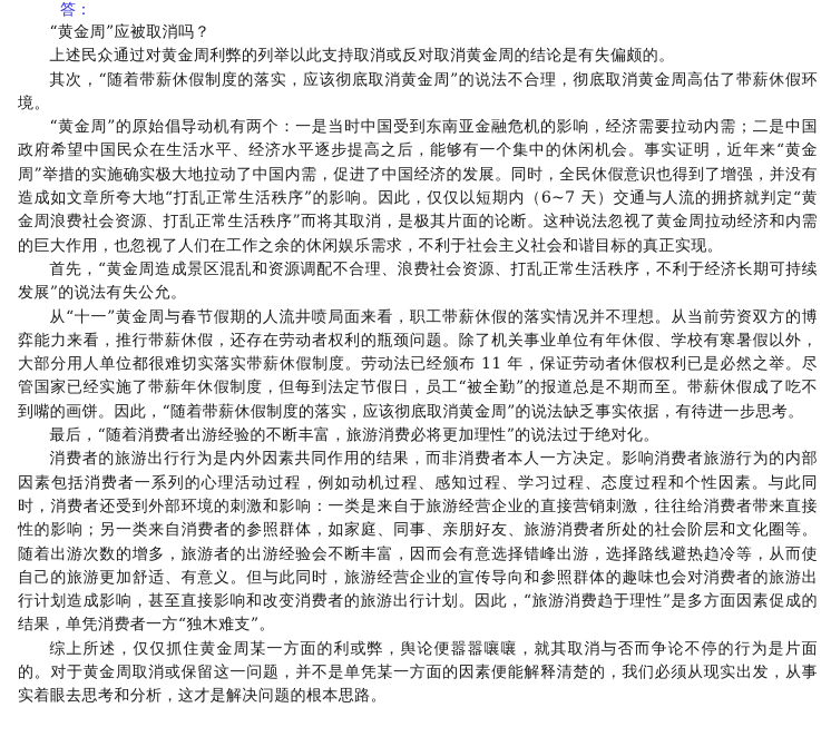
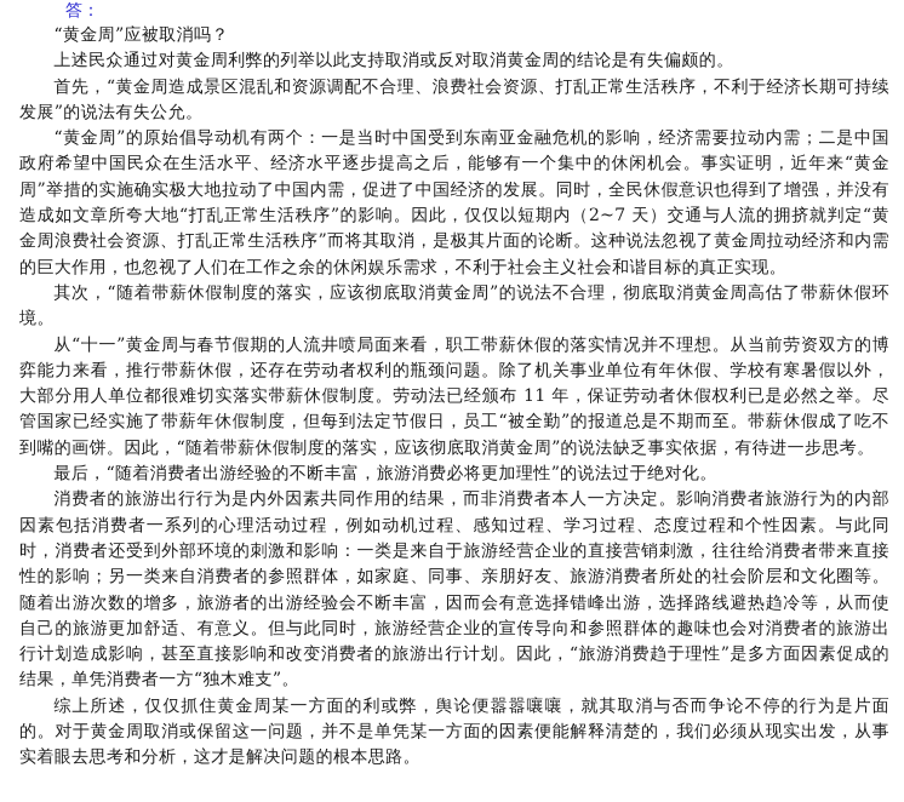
  答：
  “黄金周”应被取消吗？
  上述民众通过对黄金周利弊的列举以此支持取消或反对取消黄金周的结论是有失偏颇的。
- 其次，“随着带薪休假制度的落实，应该彻底取消黄金周”的说法不合理，彻底取消黄金周高估了带薪休假环境。
+ 首先，“黄金周造成景区混乱和资源调配不合理、浪费社会资源、打乱正常生活秩序，不利于经济长期可持续发展”的说法有失公允。
- “黄金周”的原始倡导动机有两个：一是当时中国受到东南亚金融危机的影响，经济需要拉动内需；二是中国政府希望中国民众在生活水平、经济水平逐步提高之后，能够有一个集中的休闲机会。事实证明，近年来“黄金周”举措的实施确实极大地拉动了中国内需，促进了中国经济的发展。同时，全民休假意识也得到了增强，并没有造成如文章所夸大地“打乱正常生活秩序”的影响。因此，仅仅以短期内（6~7 天）交通与人流的拥挤就判定“黄金周浪费社会资源、打乱正常生活秩序”而将其取消，是极其片面的论断。这种说法忽视了黄金周拉动经济和内需的巨大作用，也忽视了人们在工作之余的休闲娱乐需求，不利于社会主义社会和谐目标的真正实现。
+ “黄金周”的原始倡导动机有两个：一是当时中国受到东南亚金融危机的影响，经济需要拉动内需；二是中国政府希望中国民众在生活水平、经济水平逐步提高之后，能够有一个集中的休闲机会。事实证明，近年来“黄金周”举措的实施确实极大地拉动了中国内需，促进了中国经济的发展。同时，全民休假意识也得到了增强，并没有造成如文章所夸大地“打乱正常生活秩序”的影响。因此，仅仅以短期内（2~7 天）交通与人流的拥挤就判定“黄金周浪费社会资源、打乱正常生活秩序”而将其取消，是极其片面的论断。这种说法忽视了黄金周拉动经济和内需的巨大作用，也忽视了人们在工作之余的休闲娱乐需求，不利于社会主义社会和谐目标的真正实现。
- 首先，“黄金周造成景区混乱和资源调配不合理、浪费社会资源、打乱正常生活秩序，不利于经济长期可持续发展”的说法有失公允。
+ 其次，“随着带薪休假制度的落实，应该彻底取消黄金周”的说法不合理，彻底取消黄金周高估了带薪休假环境。
  从“十一”黄金周与春节假期的人流井喷局面来看，职工带薪休假的落实情况并不理想。从当前劳资双方的博弈能力来看，推行带薪休假，还存在劳动者权利的瓶颈问题。除了机关事业单位有年休假、学校有寒暑假以外，大部分用人单位都很难切实落实带薪休假制度。劳动法已经颁布 11 年，保证劳动者休假权利已是必然之举。尽管国家已经实施了带薪年休假制度，但每到法定节假日，员工“被全勤”的报道总是不期而至。带薪休假成了吃不到嘴的画饼。因此，“随着带薪休假制度的落实，应该彻底取消黄金周”的说法缺乏事实依据，有待进一步思考。
  最后，“随着消费者出游经验的不断丰富，旅游消费必将更加理性”的说法过于绝对化。
  消费者的旅游出行行为是内外因素共同作用的结果，而非消费者本人一方决定。影响消费者旅游行为的内部因素包括消费者一系列的心理活动过程，例如动机过程、感知过程、学习过程、态度过程和个性因素。与此同时，消费者还受到外部环境的刺激和影响：一类是来自于旅游经营企业的直接营销刺激，往往给消费者带来直接性的影响；另一类来自消费者的参照群体，如家庭、同事、亲朋好友、旅游消费者所处的社会阶层和文化圈等。随着出游次数的增多，旅游者的出游经验会不断丰富，因而会有意选择错峰出游，选择路线避热趋冷等，从而使自己的旅游更加舒适、有意义。但与此同时，旅游经营企业的宣传导向和参照群体的趣味也会对消费者的旅游出行计划造成影响，甚至直接影响和改变消费者的旅游出行计划。因此，“旅游消费趋于理性”是多方面因素促成的结果，单凭消费者一方“独木难支”。
  综上所述，仅仅抓住黄金周某一方面的利或弊，舆论便嚣嚣嚷嚷，就其取消与否而争论不停的行为是片面的。对于黄金周取消或保留这一问题，并不是单凭某一方面的因素便能解释清楚的，我们必须从现实出发，从事实着眼去思考和分析，这才是解决问题的根本思路。
